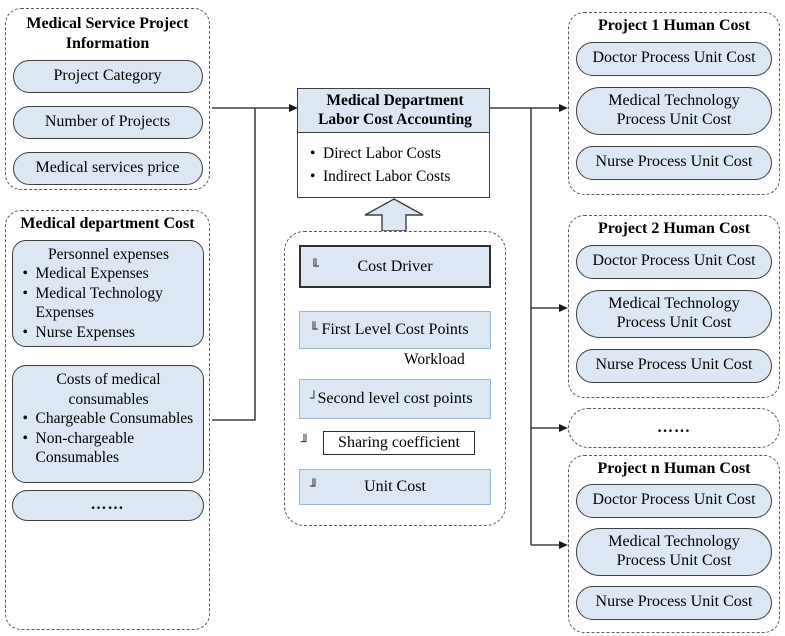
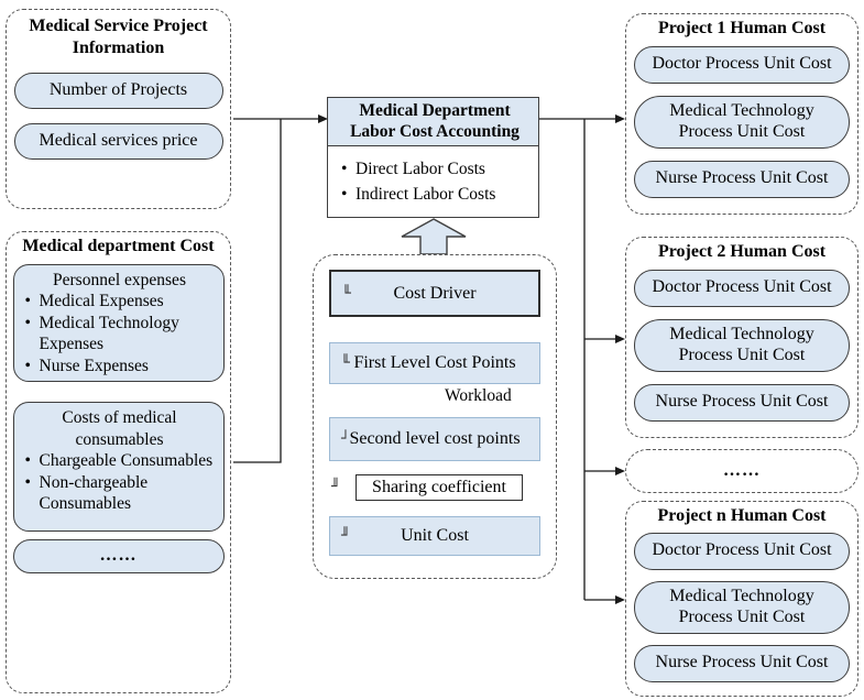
  Medical Service Project Information
- Project Category
  Number of Projects
  Medical services price
  Medical department Cost
  Personnel expenses
  Medical Expenses
  Medical Technology Expenses
  Nurse Expenses
  Costs of medical consumables
  Chargeable Consumables
  Non-chargeable Consumables
  ……
  Medical Department Labor Cost Accounting
  Direct Labor Costs
  Indirect Labor Costs
  ╙
  Cost Driver
  ╙
  First Level Cost Points
  Workload
  ┘
  Second level cost points
  ╜
  Sharing coefficient
  ╜
  Unit Cost
  Project 1 Human Cost
  Doctor Process Unit Cost
  Medical Technology Process Unit Cost
  Nurse Process Unit Cost
  Project 2 Human Cost
  Doctor Process Unit Cost
  Medical Technology Process Unit Cost
  Nurse Process Unit Cost
  ……
  Project n Human Cost
  Doctor Process Unit Cost
  Medical Technology Process Unit Cost
  Nurse Process Unit Cost
